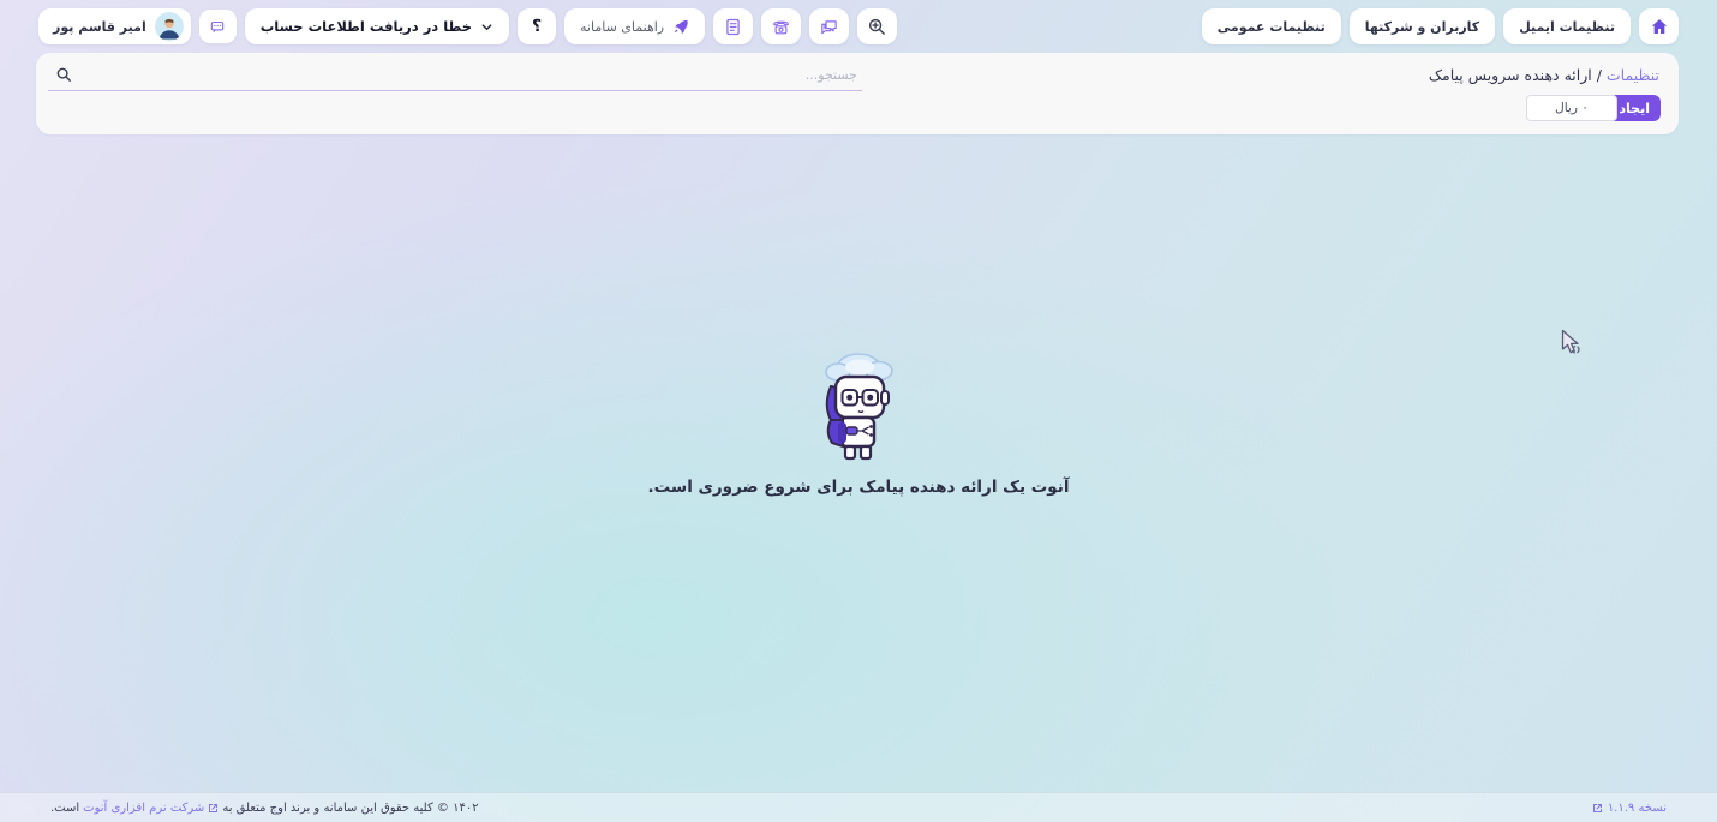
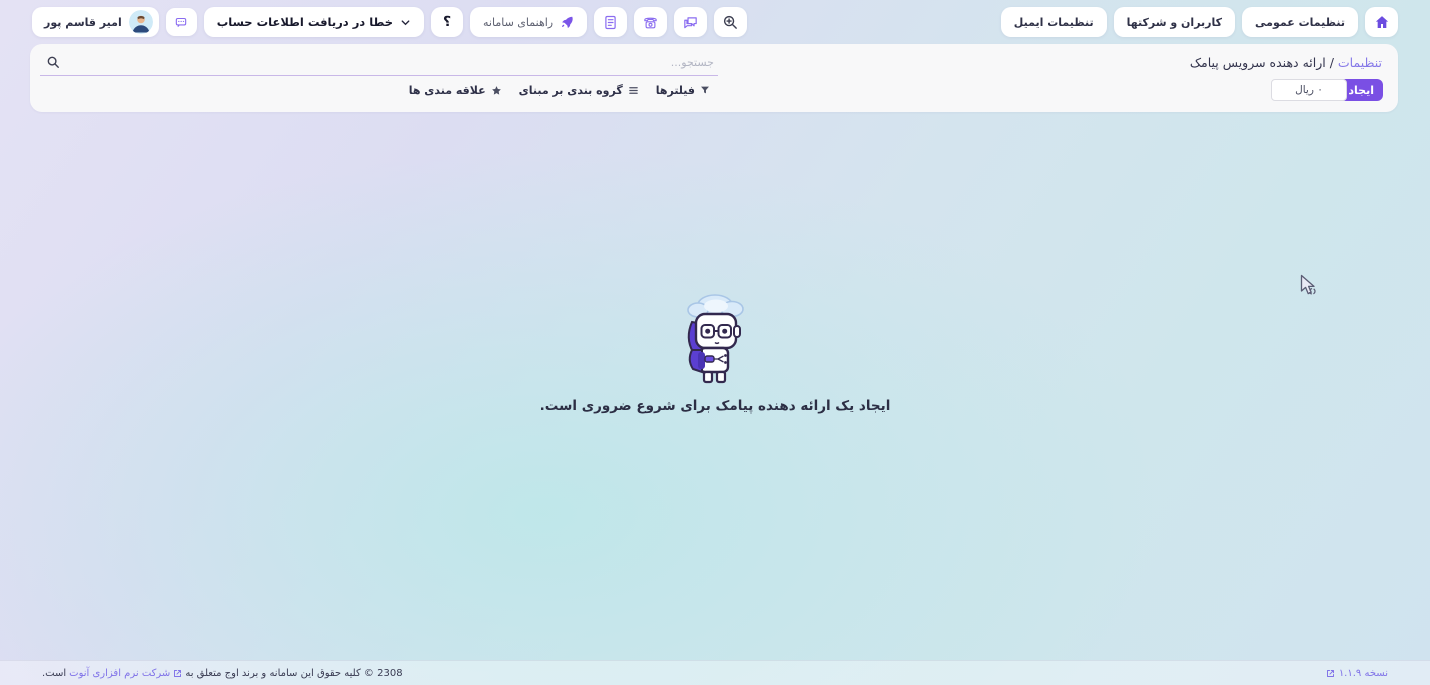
- تنظیمات ایمیل
+ تنظیمات عمومی
  کاربران و شرکتها
- تنظیمات عمومی
+ تنظیمات ایمیل
  راهنمای سامانه
  ؟
  خطا در دریافت اطلاعات حساب
  امیر قاسم پور
  تنظیمات / ارائه دهنده سرویس پیامک
  ایجاد
  ۰ ریال
+ فیلترها
+ گروه بندی بر مبنای
+ علاقه مندی ها
- آنوت یک ارائه دهنده پیامک برای شروع ضروری است.
+ ایجاد یک ارائه دهنده پیامک برای شروع ضروری است.
  نسخه ۱.۱.۹
- ۱۴۰۲ © کلیه حقوق این سامانه و برند اوج متعلق به
+ 2308 © کلیه حقوق این سامانه و برند اوج متعلق به
  شرکت نرم افزاری آنوت
  است.
